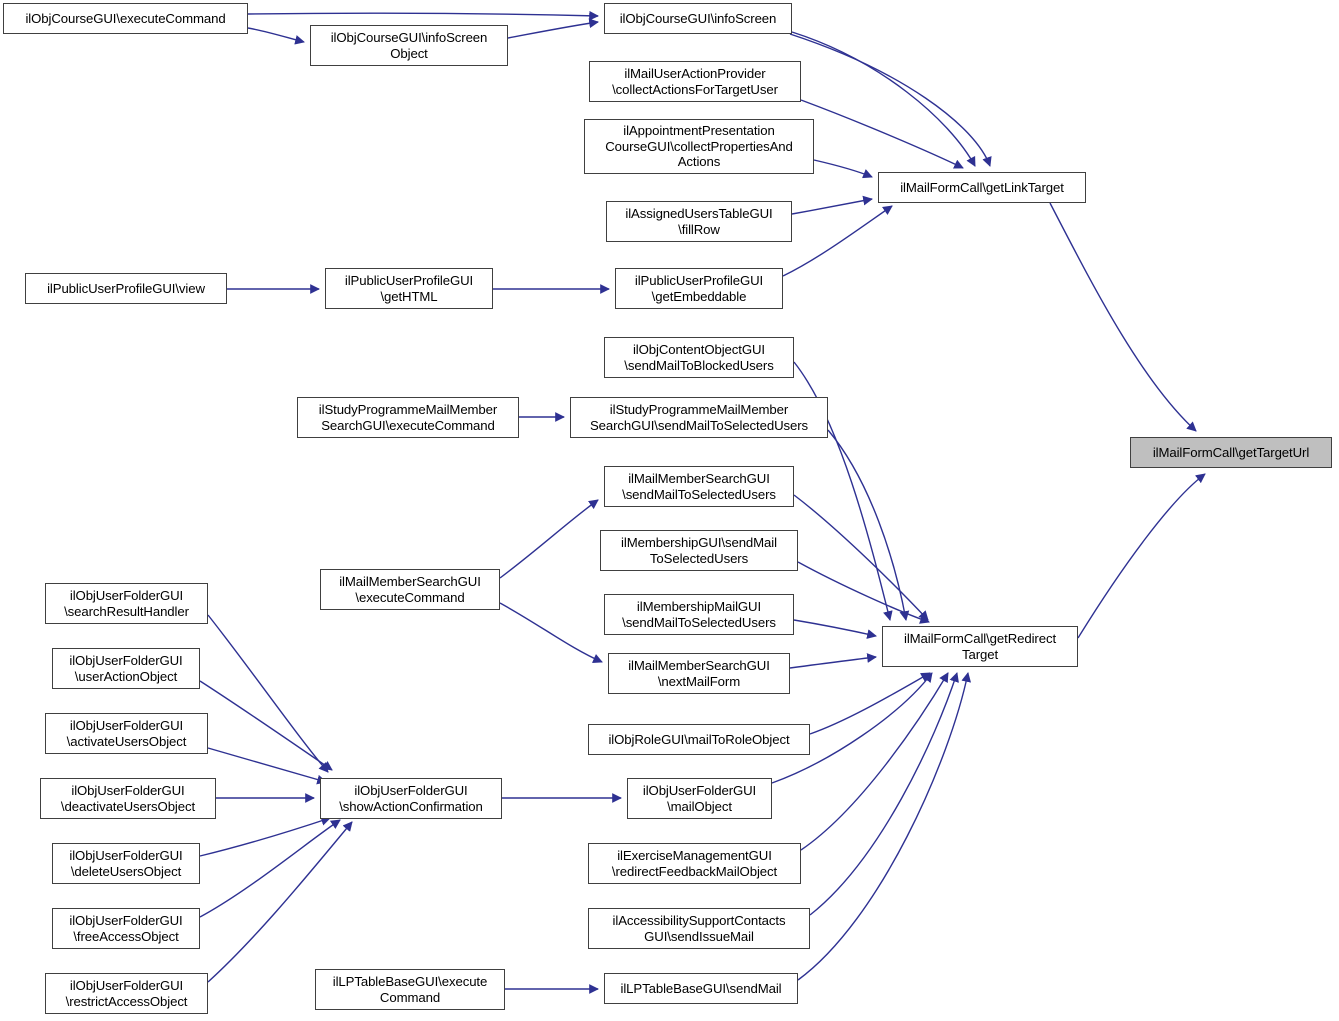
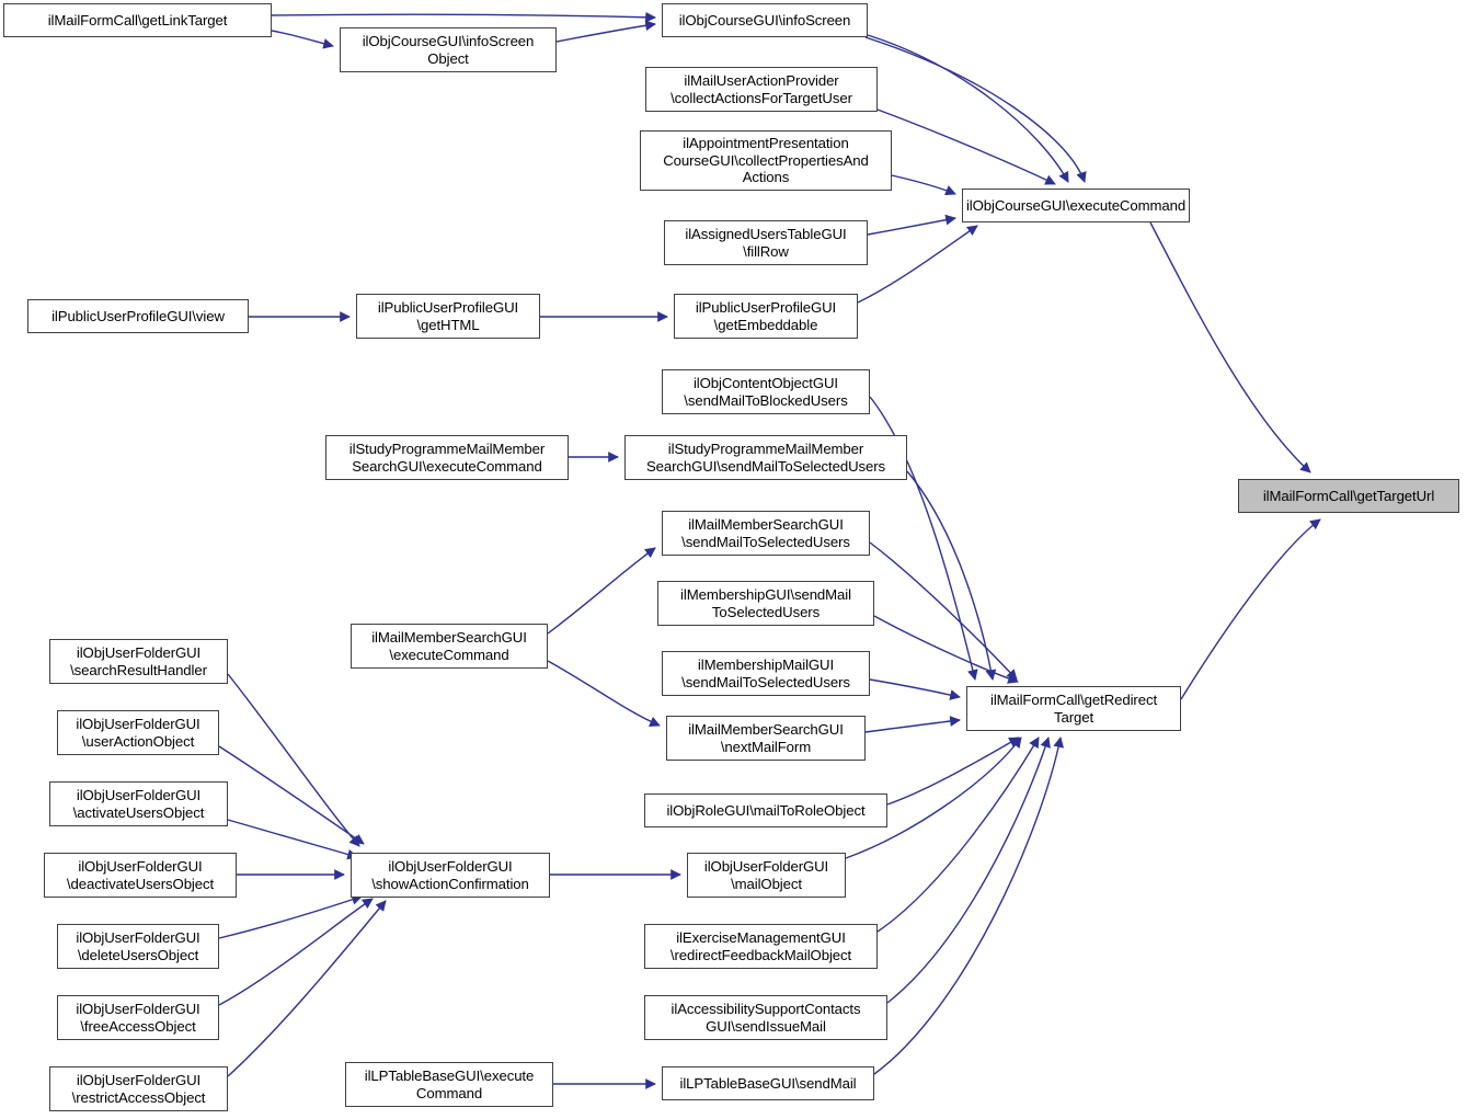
- ilObjCourseGUI\executeCommand
+ ilMailFormCall\getLinkTarget
  ilObjCourseGUI\infoScreen
  Object
  ilObjCourseGUI\infoScreen
  ilMailUserActionProvider
  \collectActionsForTargetUser
  ilAppointmentPresentation
  CourseGUI\collectPropertiesAnd
  Actions
  ilAssignedUsersTableGUI
  \fillRow
- ilMailFormCall\getLinkTarget
+ ilObjCourseGUI\executeCommand
  ilPublicUserProfileGUI\view
  ilPublicUserProfileGUI
  \getHTML
  ilPublicUserProfileGUI
  \getEmbeddable
  ilObjContentObjectGUI
  \sendMailToBlockedUsers
  ilStudyProgrammeMailMember
  SearchGUI\executeCommand
  ilStudyProgrammeMailMember
  SearchGUI\sendMailToSelectedUsers
  ilMailMemberSearchGUI
  \sendMailToSelectedUsers
  ilMembershipGUI\sendMail
  ToSelectedUsers
  ilMailMemberSearchGUI
  \executeCommand
  ilMembershipMailGUI
  \sendMailToSelectedUsers
  ilMailMemberSearchGUI
  \nextMailForm
  ilMailFormCall\getRedirect
  Target
  ilObjRoleGUI\mailToRoleObject
  ilObjUserFolderGUI
  \searchResultHandler
  ilObjUserFolderGUI
  \userActionObject
  ilObjUserFolderGUI
  \activateUsersObject
  ilObjUserFolderGUI
  \deactivateUsersObject
  ilObjUserFolderGUI
  \showActionConfirmation
  ilObjUserFolderGUI
  \mailObject
  ilObjUserFolderGUI
  \deleteUsersObject
  ilExerciseManagementGUI
  \redirectFeedbackMailObject
  ilObjUserFolderGUI
  \freeAccessObject
  ilAccessibilitySupportContacts
  GUI\sendIssueMail
  ilObjUserFolderGUI
  \restrictAccessObject
  ilLPTableBaseGUI\execute
  Command
  ilLPTableBaseGUI\sendMail
  ilMailFormCall\getTargetUrl
